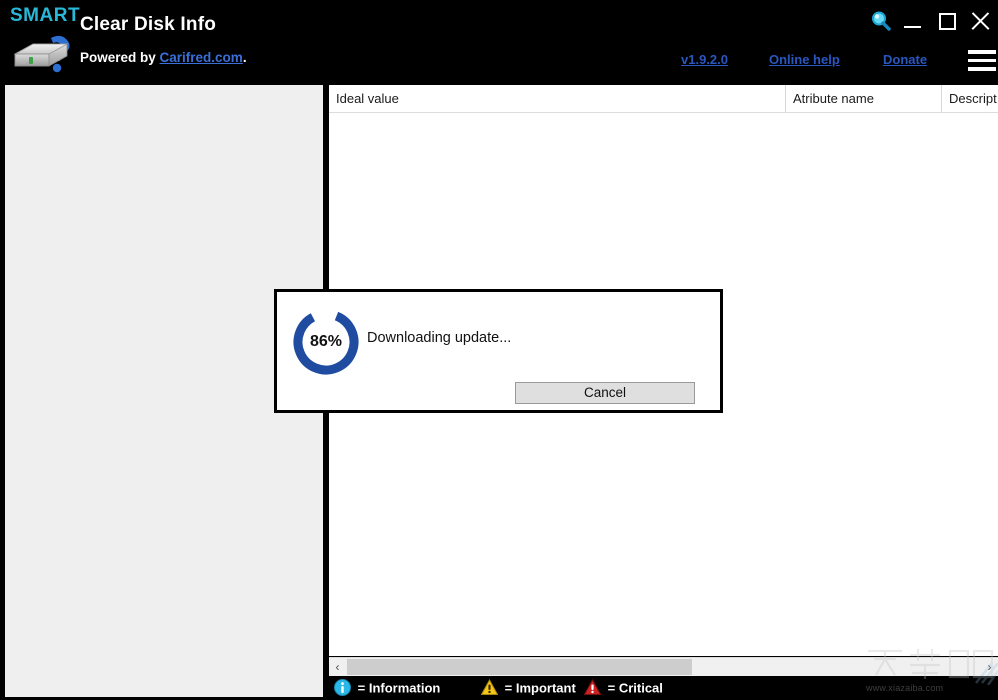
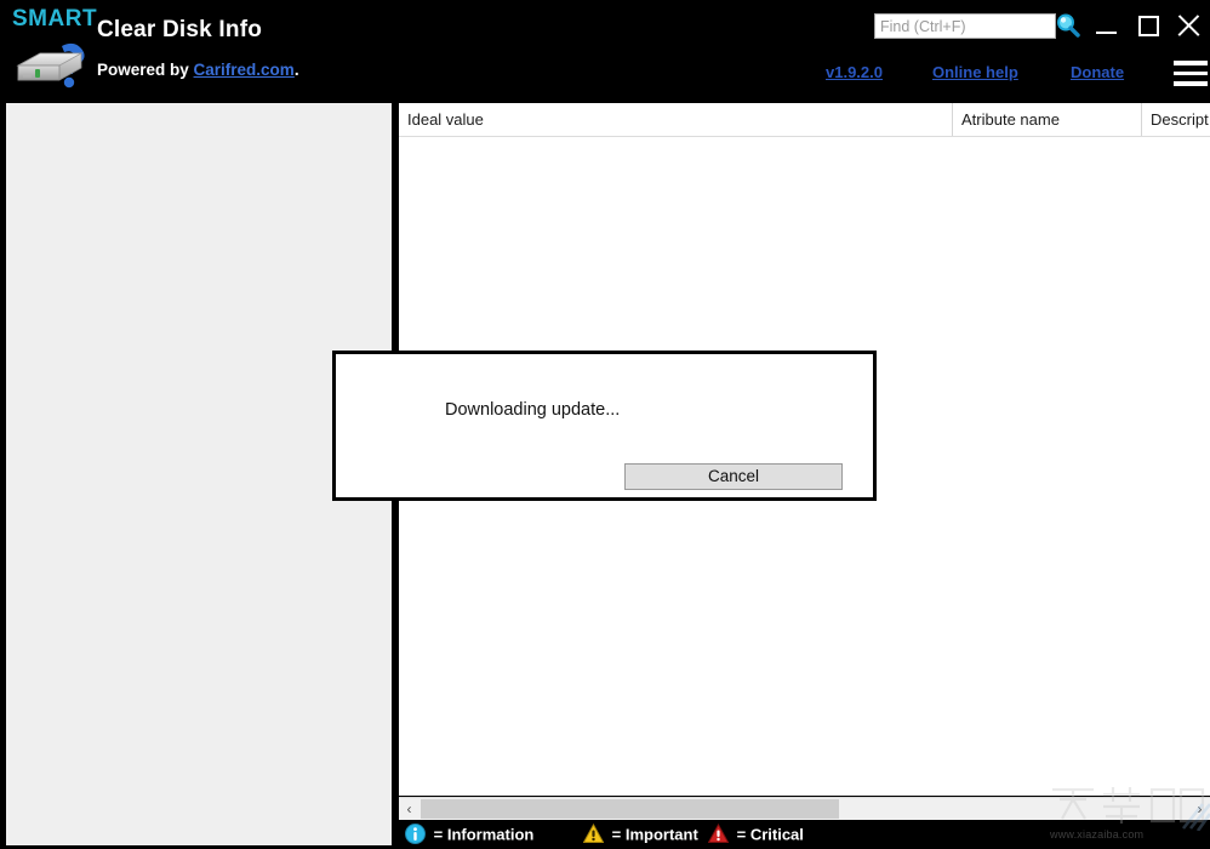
  SMART
  Clear Disk Info
  Powered by Carifred.com.
+ Find (Ctrl+F)
  v1.9.2.0
  Online help
  Donate
  Ideal value
  Atribute name
  Descript
  ‹
  ›
  = Information
  = Important
  = Critical
  www.xiazaiba.com
- 86%
  Downloading update...
  Cancel
